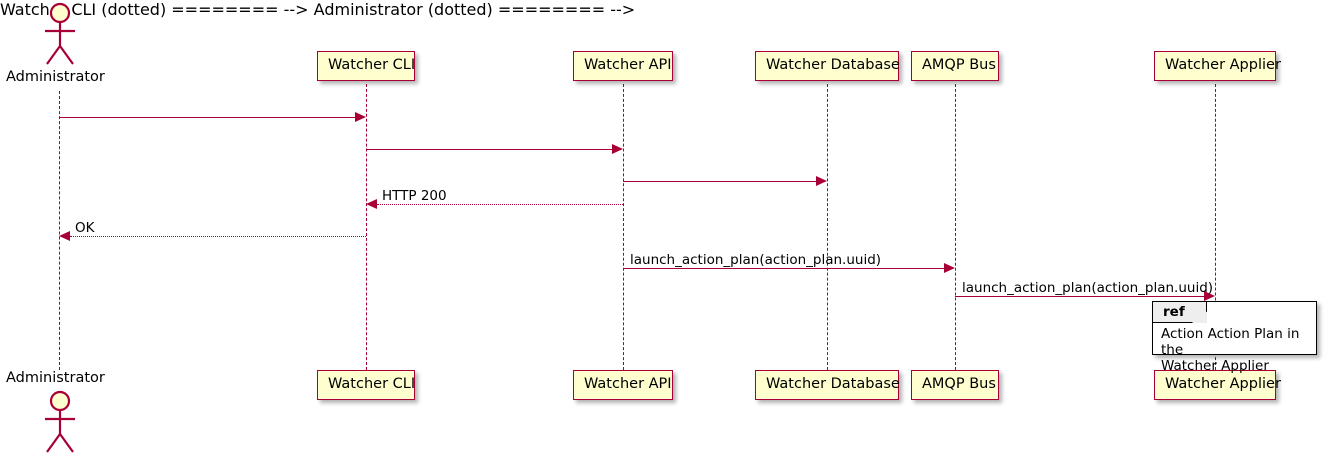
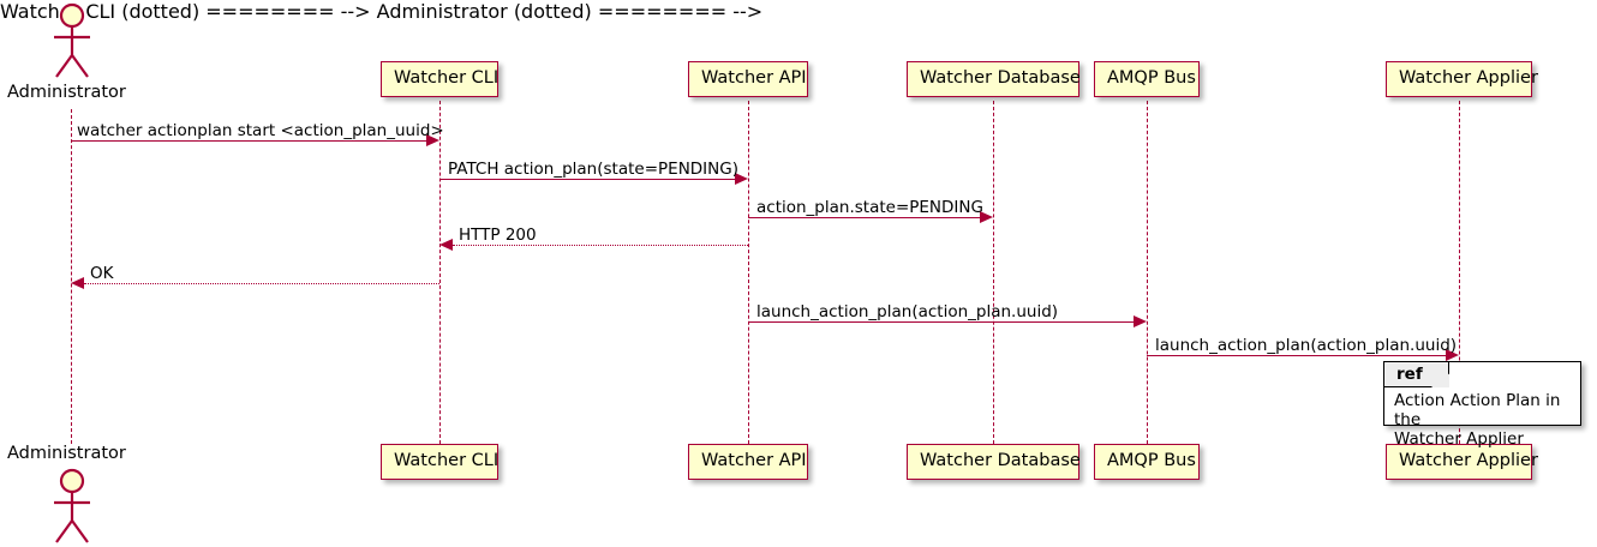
  Administrator
  Watcher CLI
  Watcher API
  Watcher Database
  AMQP Bus
  Watcher Applier
+ watcher actionplan start <action_plan_uuid>
+ PATCH action_plan(state=PENDING)
+ action_plan.state=PENDING
  Watcher CLI (dotted) ======== -->
  HTTP 200
  Administrator (dotted) ======== -->
  OK
  launch_action_plan(action_plan.uuid)
  launch_action_plan(action_plan.uuid)
  ref
  Action Action Plan in the
  Watcher Applier
  Watcher CLI
  Watcher API
  Watcher Database
  AMQP Bus
  Watcher Applier
  Administrator
